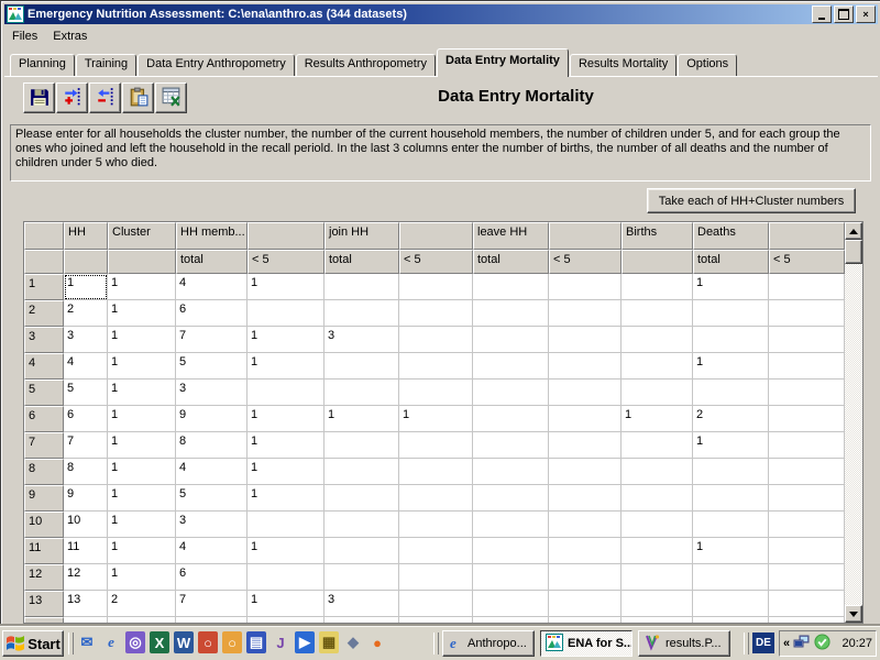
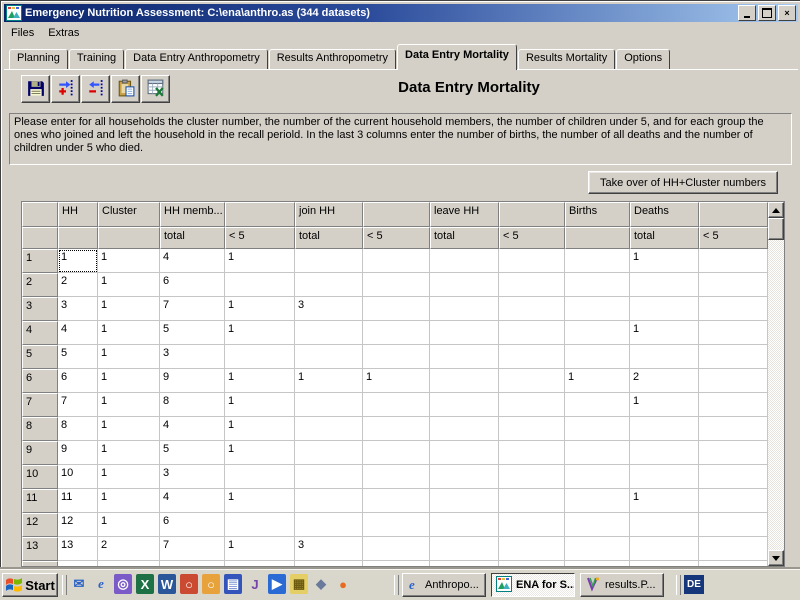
  Emergency Nutrition Assessment: C:\ena\anthro.as (344 datasets)
  ×
  Files
  Extras
  Planning
  Training
  Data Entry Anthropometry
  Results Anthropometry
  Data Entry Mortality
  Results Mortality
  Options
  Data Entry Mortality
  Please enter for all households the cluster number, the number of the current household members, the number of children under 5, and for each group the ones who joined and left the household in the recall periold. In the last 3 columns enter the number of births, the number of all deaths and the number of children under 5 who died.
- Take each of HH+Cluster numbers
+ Take over of HH+Cluster numbers
  	HH	Cluster	HH memb...		join HH		leave HH		Births	Deaths
  			total	< 5	total	< 5	total	< 5		total	< 5
  1	1	1	4	1						1
  2	2	1	6
  3	3	1	7	1	3
  4	4	1	5	1						1
  5	5	1	3
  6	6	1	9	1	1	1			1	2
  7	7	1	8	1						1
  8	8	1	4	1
  9	9	1	5	1
  10	10	1	3
  11	11	1	4	1						1
  12	12	1	6
  13	13	2	7	1	3
  Start
  ✉
  e
  ◎
  X
  W
  ○
  ○
  ▤
  J
  ▶
  ▦
  ◆
  ●
  e
  Anthropo...
  ENA for S..
  results.P...
  DE
- «
- 20:27
